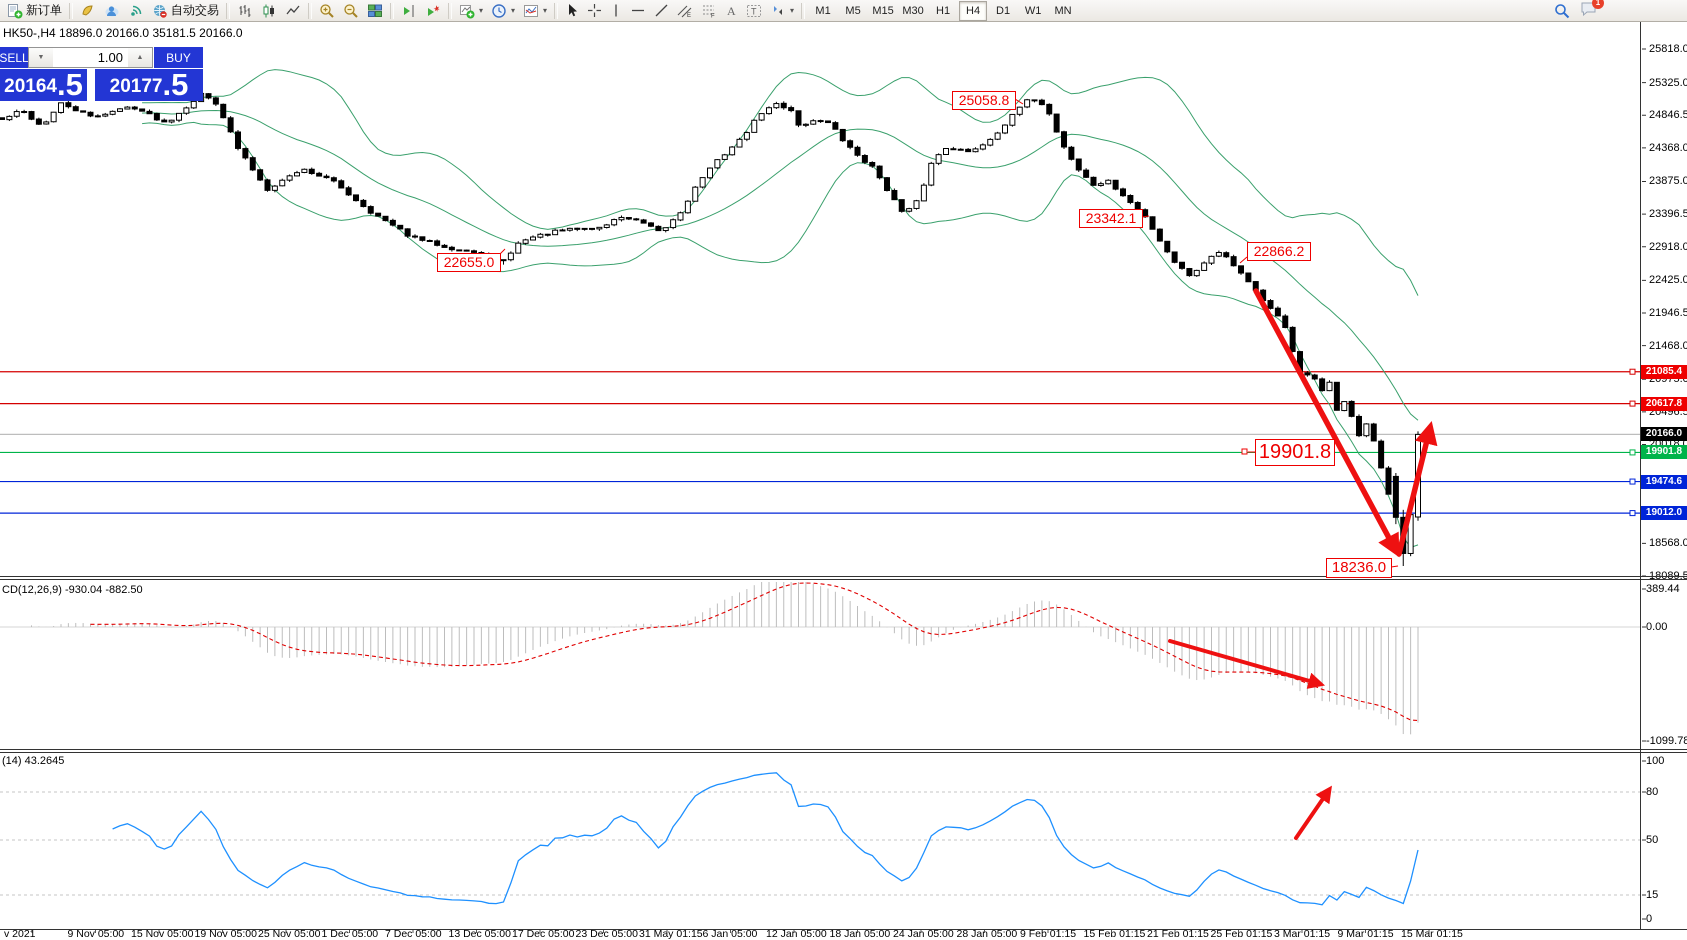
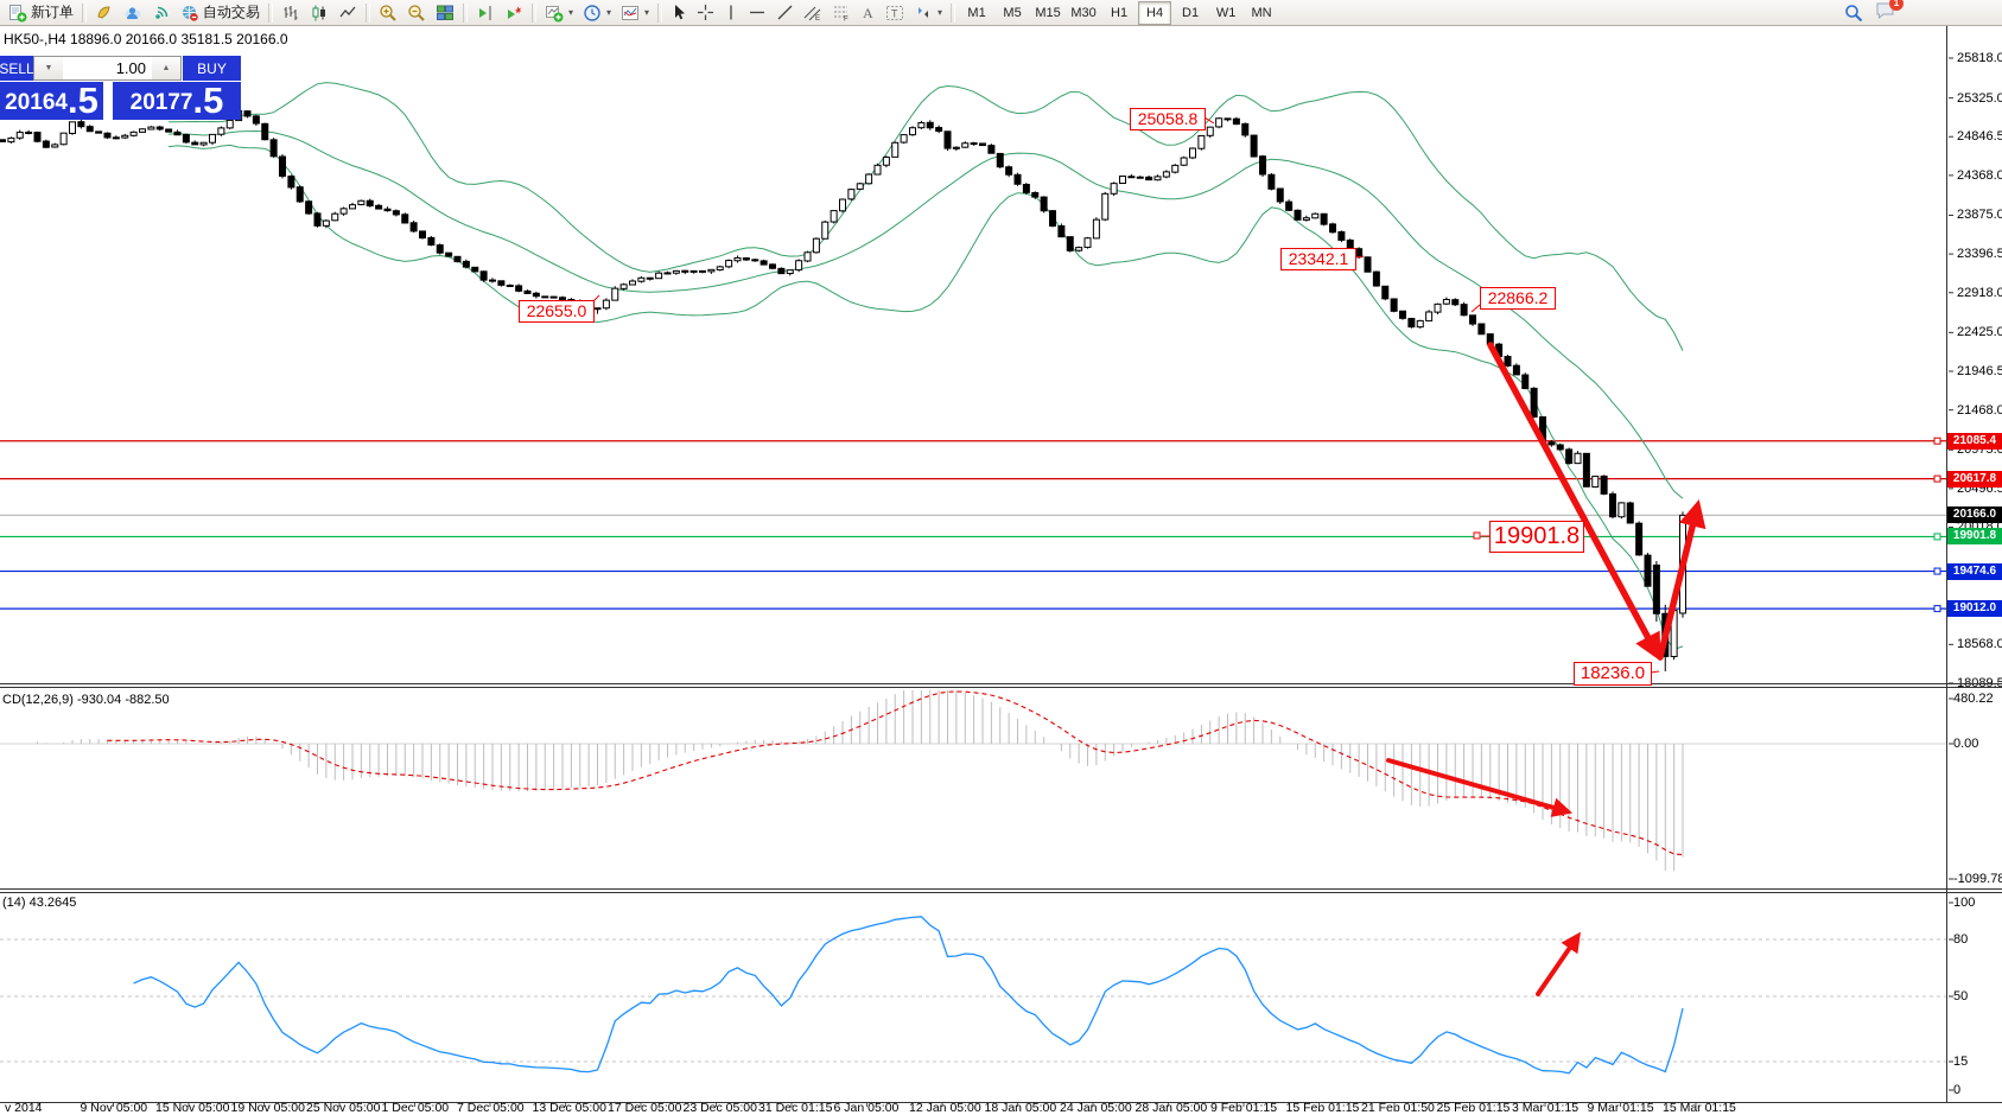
  新订单
  自动交易
  ▾
  ▾
  ▾
  A
  T
  ▾
  M1
  M5
  M15
  M30
  H1
  H4
  D1
  W1
  MN
  1
  HK50-,H4 18896.0 20166.0 35181.5 20166.0
  CD(12,26,9) -930.04 -882.50
  (14) 43.2645
  25818.0
  25325.0
  24846.5
  24368.0
  23875.0
  23396.5
  22918.0
  22425.0
  21946.5
  21468.0
  20975.0
  20496.5
  18568.0
  21085.4
  20617.8
  20166.0
  19901.8
  19474.6
  19012.0
- 389.44
+ 480.22
  0.00
  -1099.78
  100
  80
  50
  15
  0
- v 2021
+ v 2014
  9 Nov 05:00
  15 Nov 05:00
  19 Nov 05:00
  25 Nov 05:00
  1 Dec 05:00
  7 Dec 05:00
  13 Dec 05:00
  17 Dec 05:00
  23 Dec 05:00
- 31 May 01:15
+ 31 Dec 01:15
  6 Jan 05:00
  12 Jan 05:00
  18 Jan 05:00
  24 Jan 05:00
  28 Jan 05:00
  9 Feb 01:15
  15 Feb 01:15
- 21 Feb 01:15
+ 21 Feb 01:50
  25 Feb 01:15
  3 Mar 01:15
  9 Mar 01:15
  15 Mar 01:15
  25058.8
  23342.1
  22866.2
  22655.0
  19901.8
  18236.0
  SELL
  1.00
  BUY
  20164
  .5
  20177
  .5
